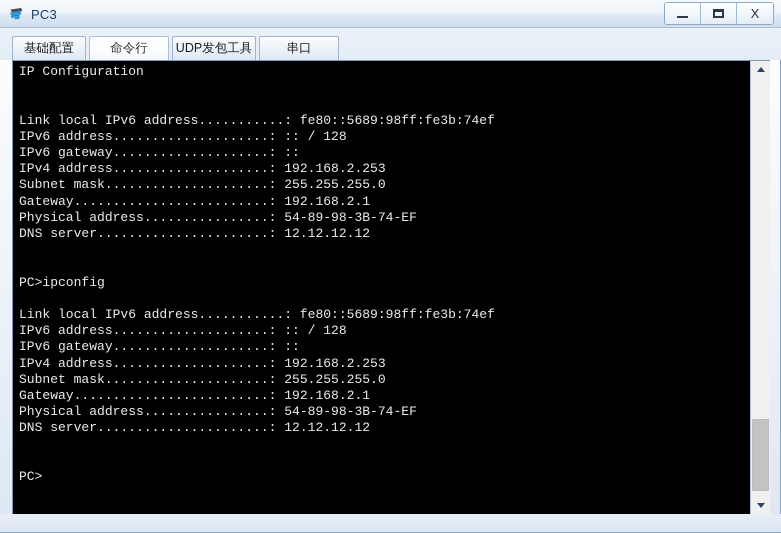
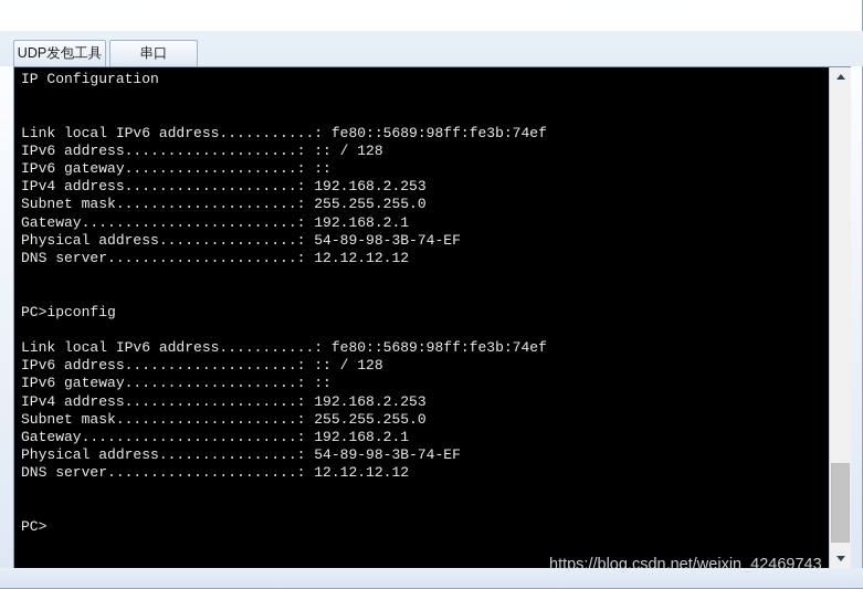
- PC3
- X
- 基础配置
- 命令行
  UDP发包工具
  串口
  IP Configuration
  Link local IPv6 address...........: fe80::5689:98ff:fe3b:74ef
  IPv6 address....................: :: / 128
  IPv6 gateway....................: ::
  IPv4 address....................: 192.168.2.253
  Subnet mask.....................: 255.255.255.0
  Gateway.........................: 192.168.2.1
  Physical address................: 54-89-98-3B-74-EF
  DNS server......................: 12.12.12.12
  PC>ipconfig
  Link local IPv6 address...........: fe80::5689:98ff:fe3b:74ef
  IPv6 address....................: :: / 128
  IPv6 gateway....................: ::
  IPv4 address....................: 192.168.2.253
  Subnet mask.....................: 255.255.255.0
  Gateway.........................: 192.168.2.1
  Physical address................: 54-89-98-3B-74-EF
  DNS server......................: 12.12.12.12
  PC>
+ https://blog.csdn.net/weixin_42469743
